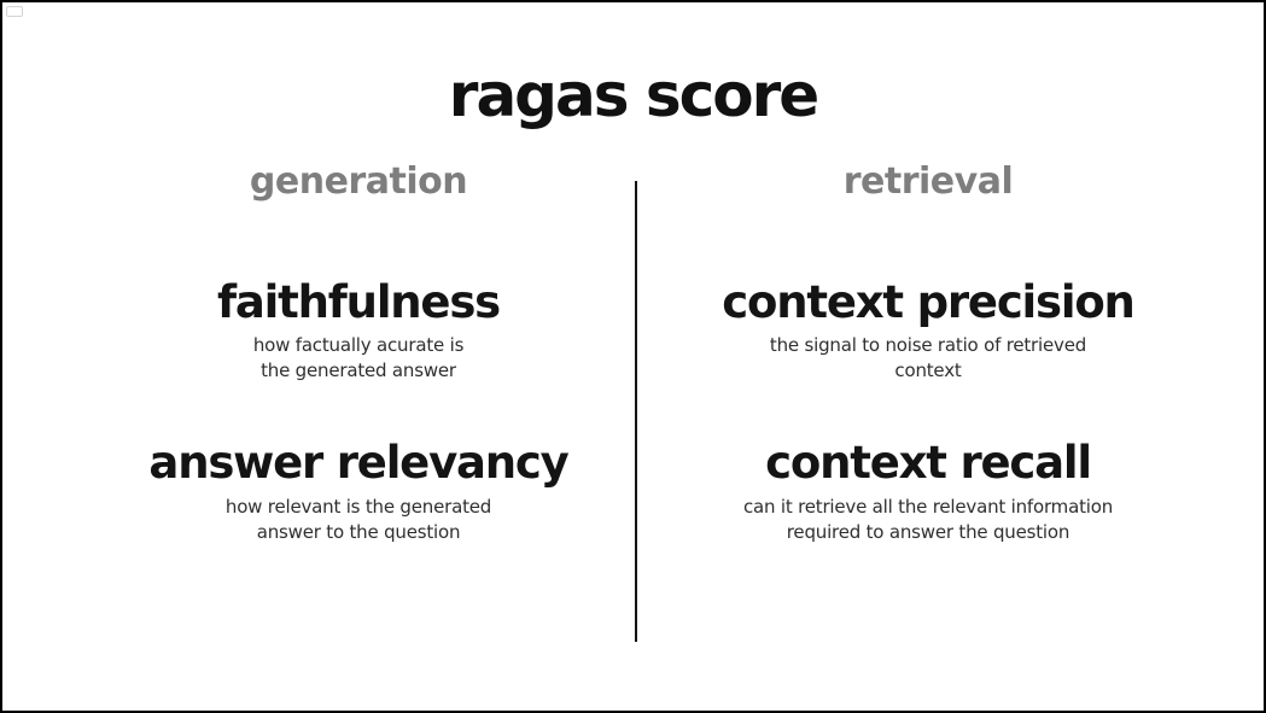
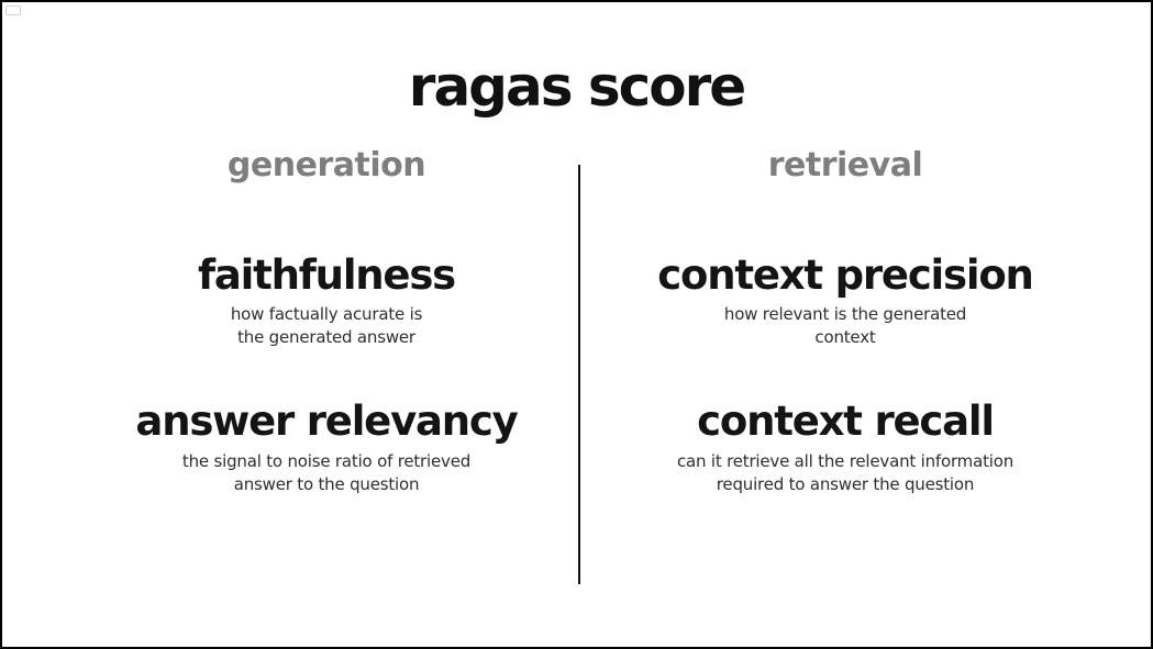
  ragas score
  generation
  faithfulness
  how factually acurate is
  the generated answer
  answer relevancy
- how relevant is the generated
+ the signal to noise ratio of retrieved
  answer to the question
  retrieval
  context precision
- the signal to noise ratio of retrieved
+ how relevant is the generated
  context
  context recall
  can it retrieve all the relevant information
  required to answer the question
